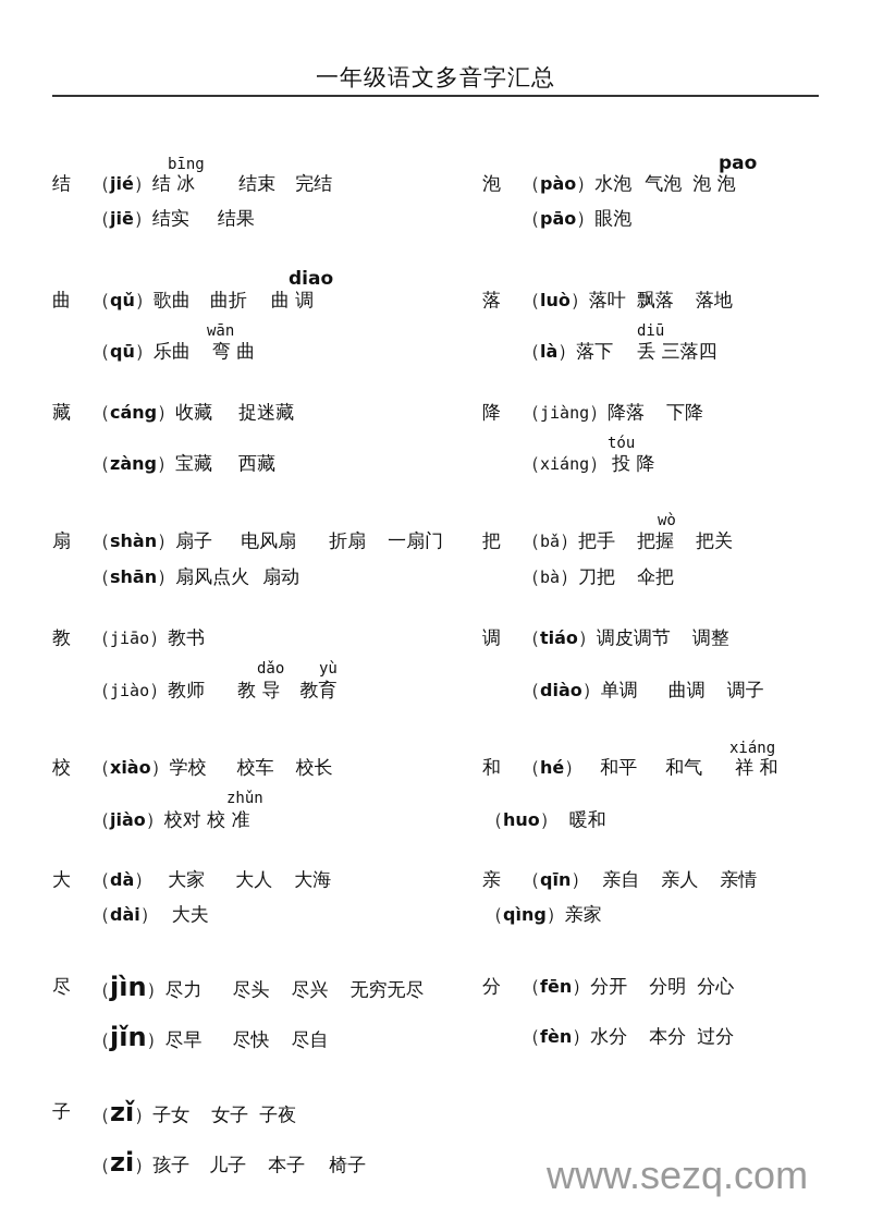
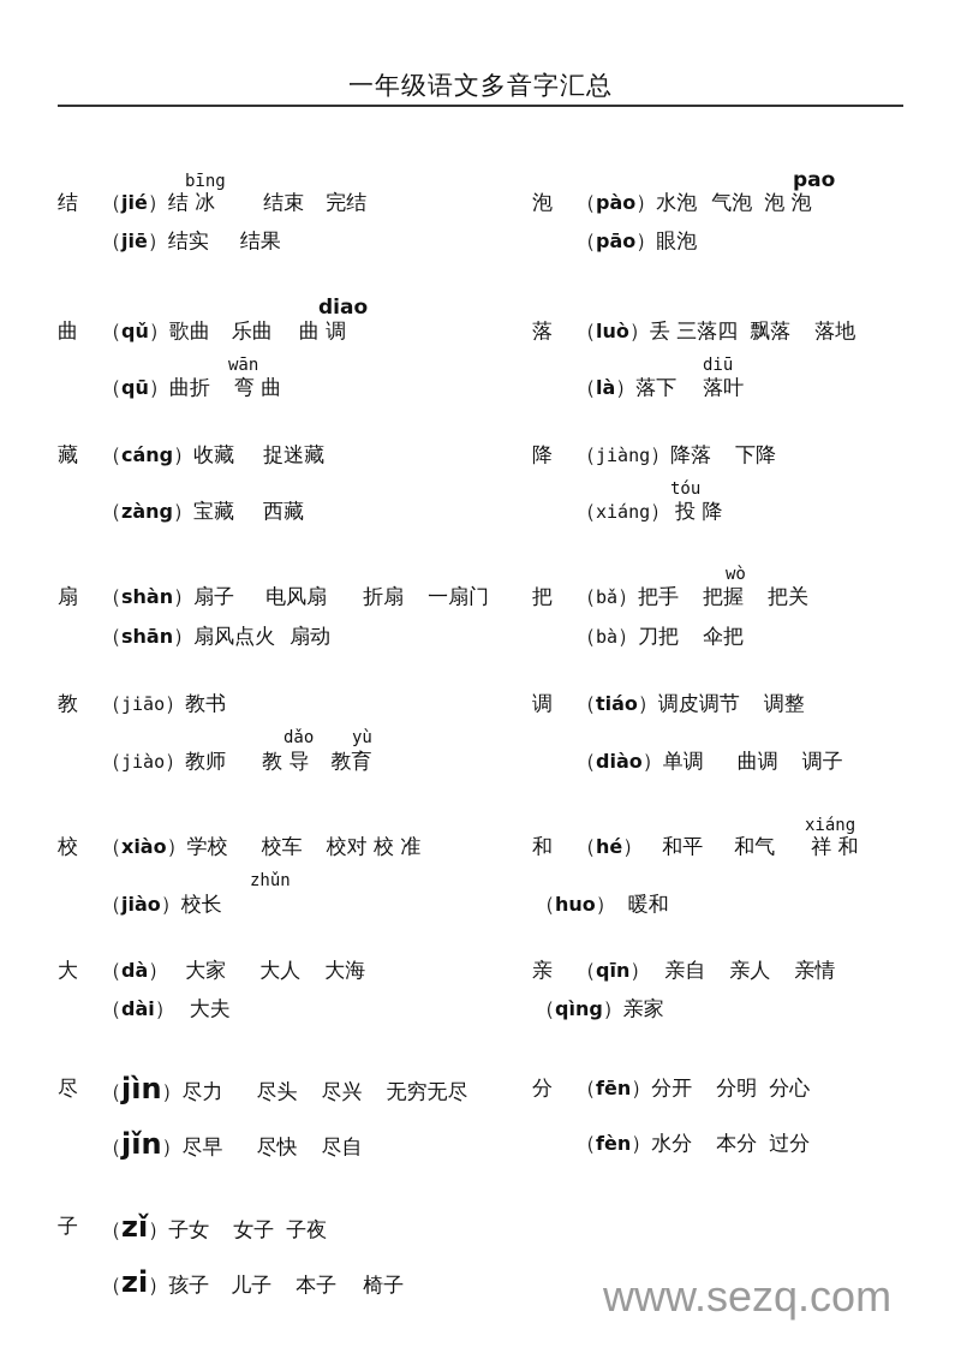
  一年级语文多音字汇总
  结
  bīng
  （jié）结 冰 结束 完结
  （jiē）结实 结果
  泡
  pao
  （pào）水泡 气泡 泡 泡
  （pāo）眼泡
  曲
  diao
- （qǔ）歌曲 曲折 曲 调
+ （qǔ）歌曲 乐曲 曲 调
  wān
- （qū）乐曲 弯 曲
+ （qū）曲折 弯 曲
  落
- （luò）落叶 飘落 落地
+ （luò）丢 三落四 飘落 落地
  diū
- （là）落下 丢 三落四
+ （là）落下 落叶
  藏
  （cáng）收藏 捉迷藏
  （zàng）宝藏 西藏
  降
  （jiàng）降落 下降
  tóu
  （xiáng） 投 降
  扇
  （shàn）扇子 电风扇 折扇 一扇门
  （shān）扇风点火 扇动
  把
  wò
  （bǎ）把手 把握 把关
  （bà）刀把 伞把
  教
  （jiāo）教书
  dǎo
  yù
  （jiào）教师 教 导 教育
  调
  （tiáo）调皮调节 调整
  （diào）单调 曲调 调子
  校
- （xiào）学校 校车 校长
+ （xiào）学校 校车 校对 校 准
  zhǔn
- （jiào）校对 校 准
+ （jiào）校长
  和
  xiáng
  （hé） 和平 和气 祥 和
  （huo） 暖和
  大
  （dà） 大家 大人 大海
  （dài） 大夫
  亲
  （qīn） 亲自 亲人 亲情
  （qìng）亲家
  尽
  （jìn）尽力 尽头 尽兴 无穷无尽
  （jǐn）尽早 尽快 尽自
  分
  （fēn）分开 分明 分心
  （fèn）水分 本分 过分
  子
  （zǐ）子女 女子 子夜
  （zi）孩子 儿子 本子 椅子
  www.sezq.com
